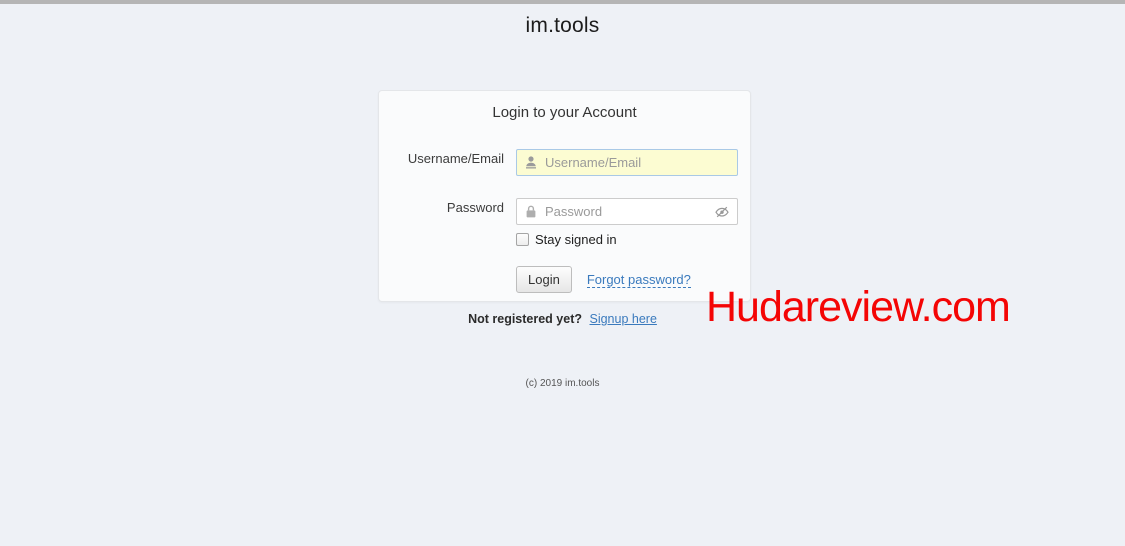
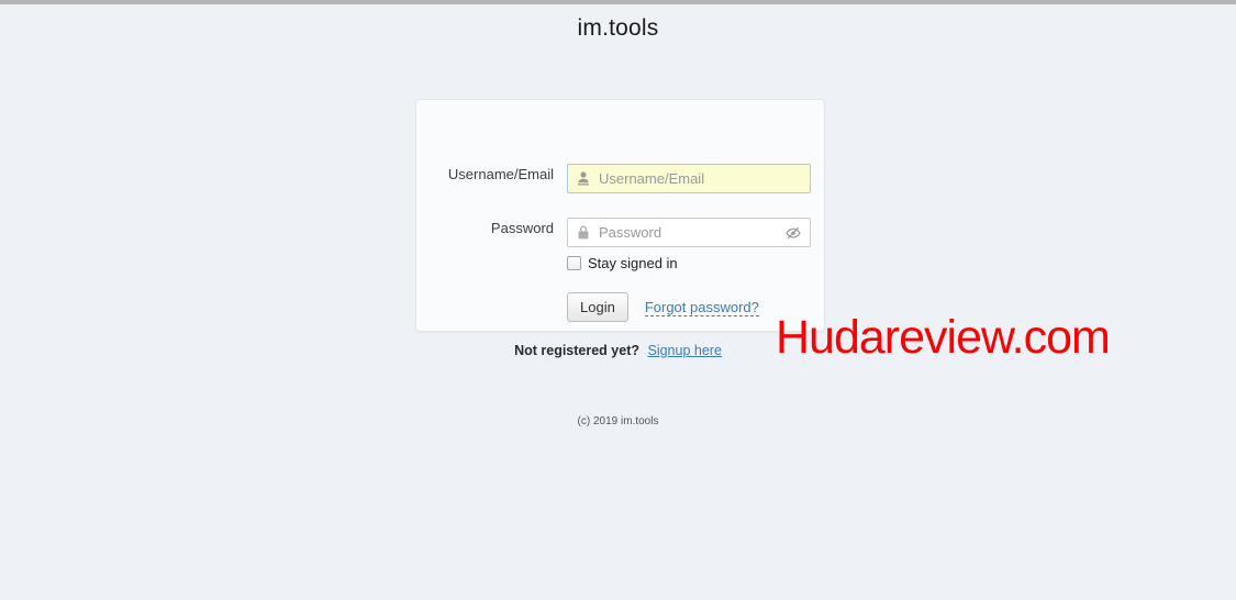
  im.tools
- Login to your Account
  Username/Email
  Username/Email
  Password
  Password
  Stay signed in
  Login
  Forgot password?
  Not registered yet? Signup here
  (c) 2019 im.tools
  Hudareview.com
